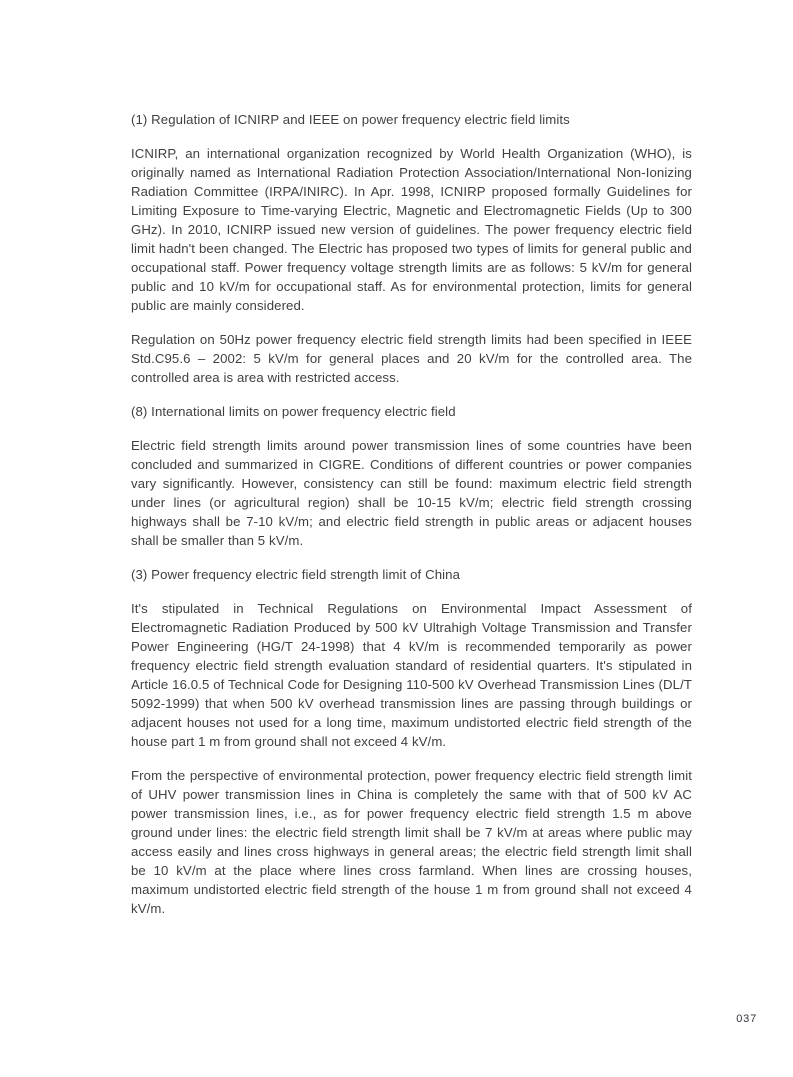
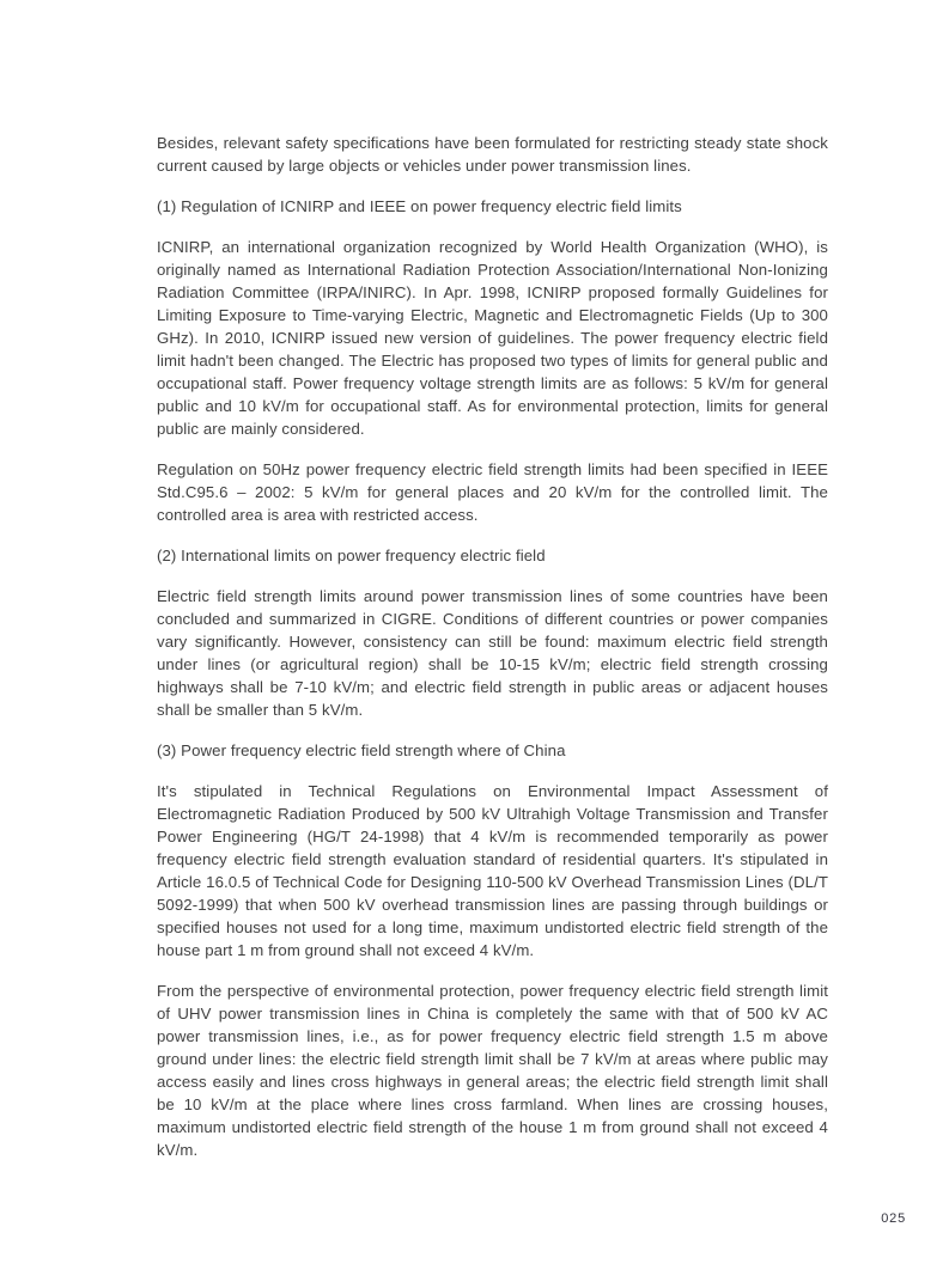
+ Besides, relevant safety specifications have been formulated for restricting steady state shock current caused by large objects or vehicles under power transmission lines.
  (1) Regulation of ICNIRP and IEEE on power frequency electric field limits
  ICNIRP, an international organization recognized by World Health Organization (WHO), is originally named as International Radiation Protection Association/International Non-Ionizing Radiation Committee (IRPA/INIRC). In Apr. 1998, ICNIRP proposed formally Guidelines for Limiting Exposure to Time-varying Electric, Magnetic and Electromagnetic Fields (Up to 300 GHz). In 2010, ICNIRP issued new version of guidelines. The power frequency electric field limit hadn't been changed. The Electric has proposed two types of limits for general public and occupational staff. Power frequency voltage strength limits are as follows: 5 kV/m for general public and 10 kV/m for occupational staff. As for environmental protection, limits for general public are mainly considered.
- Regulation on 50Hz power frequency electric field strength limits had been specified in IEEE Std.C95.6 – 2002: 5 kV/m for general places and 20 kV/m for the controlled area. The controlled area is area with restricted access.
+ Regulation on 50Hz power frequency electric field strength limits had been specified in IEEE Std.C95.6 – 2002: 5 kV/m for general places and 20 kV/m for the controlled limit. The controlled area is area with restricted access.
- (8) International limits on power frequency electric field
+ (2) International limits on power frequency electric field
  Electric field strength limits around power transmission lines of some countries have been concluded and summarized in CIGRE. Conditions of different countries or power companies vary significantly. However, consistency can still be found: maximum electric field strength under lines (or agricultural region) shall be 10-15 kV/m; electric field strength crossing highways shall be 7-10 kV/m; and electric field strength in public areas or adjacent houses shall be smaller than 5 kV/m.
- (3) Power frequency electric field strength limit of China
+ (3) Power frequency electric field strength where of China
- It's stipulated in Technical Regulations on Environmental Impact Assessment of Electromagnetic Radiation Produced by 500 kV Ultrahigh Voltage Transmission and Transfer Power Engineering (HG/T 24-1998) that 4 kV/m is recommended temporarily as power frequency electric field strength evaluation standard of residential quarters. It's stipulated in Article 16.0.5 of Technical Code for Designing 110-500 kV Overhead Transmission Lines (DL/T 5092-1999) that when 500 kV overhead transmission lines are passing through buildings or adjacent houses not used for a long time, maximum undistorted electric field strength of the house part 1 m from ground shall not exceed 4 kV/m.
+ It's stipulated in Technical Regulations on Environmental Impact Assessment of Electromagnetic Radiation Produced by 500 kV Ultrahigh Voltage Transmission and Transfer Power Engineering (HG/T 24-1998) that 4 kV/m is recommended temporarily as power frequency electric field strength evaluation standard of residential quarters. It's stipulated in Article 16.0.5 of Technical Code for Designing 110-500 kV Overhead Transmission Lines (DL/T 5092-1999) that when 500 kV overhead transmission lines are passing through buildings or specified houses not used for a long time, maximum undistorted electric field strength of the house part 1 m from ground shall not exceed 4 kV/m.
  From the perspective of environmental protection, power frequency electric field strength limit of UHV power transmission lines in China is completely the same with that of 500 kV AC power transmission lines, i.e., as for power frequency electric field strength 1.5 m above ground under lines: the electric field strength limit shall be 7 kV/m at areas where public may access easily and lines cross highways in general areas; the electric field strength limit shall be 10 kV/m at the place where lines cross farmland. When lines are crossing houses, maximum undistorted electric field strength of the house 1 m from ground shall not exceed 4 kV/m.
- 037
+ 025
